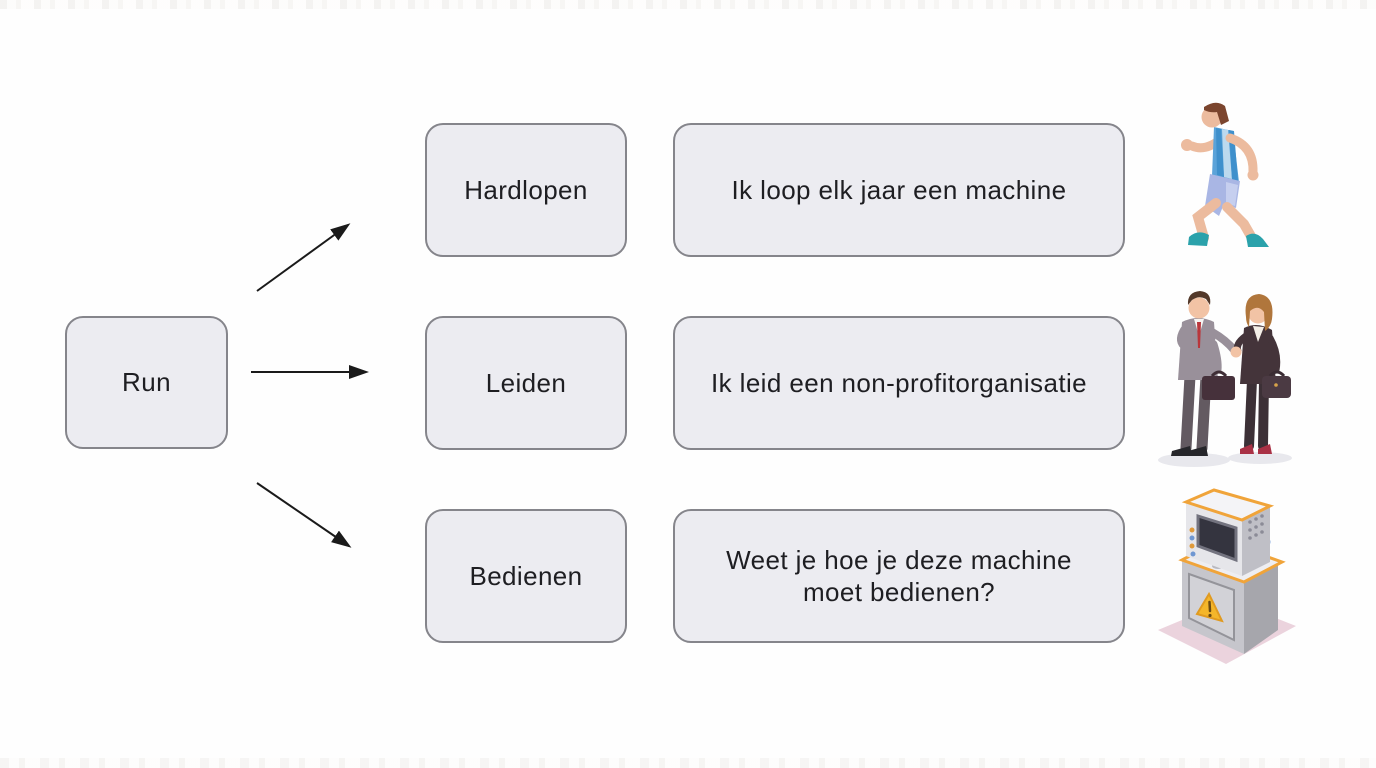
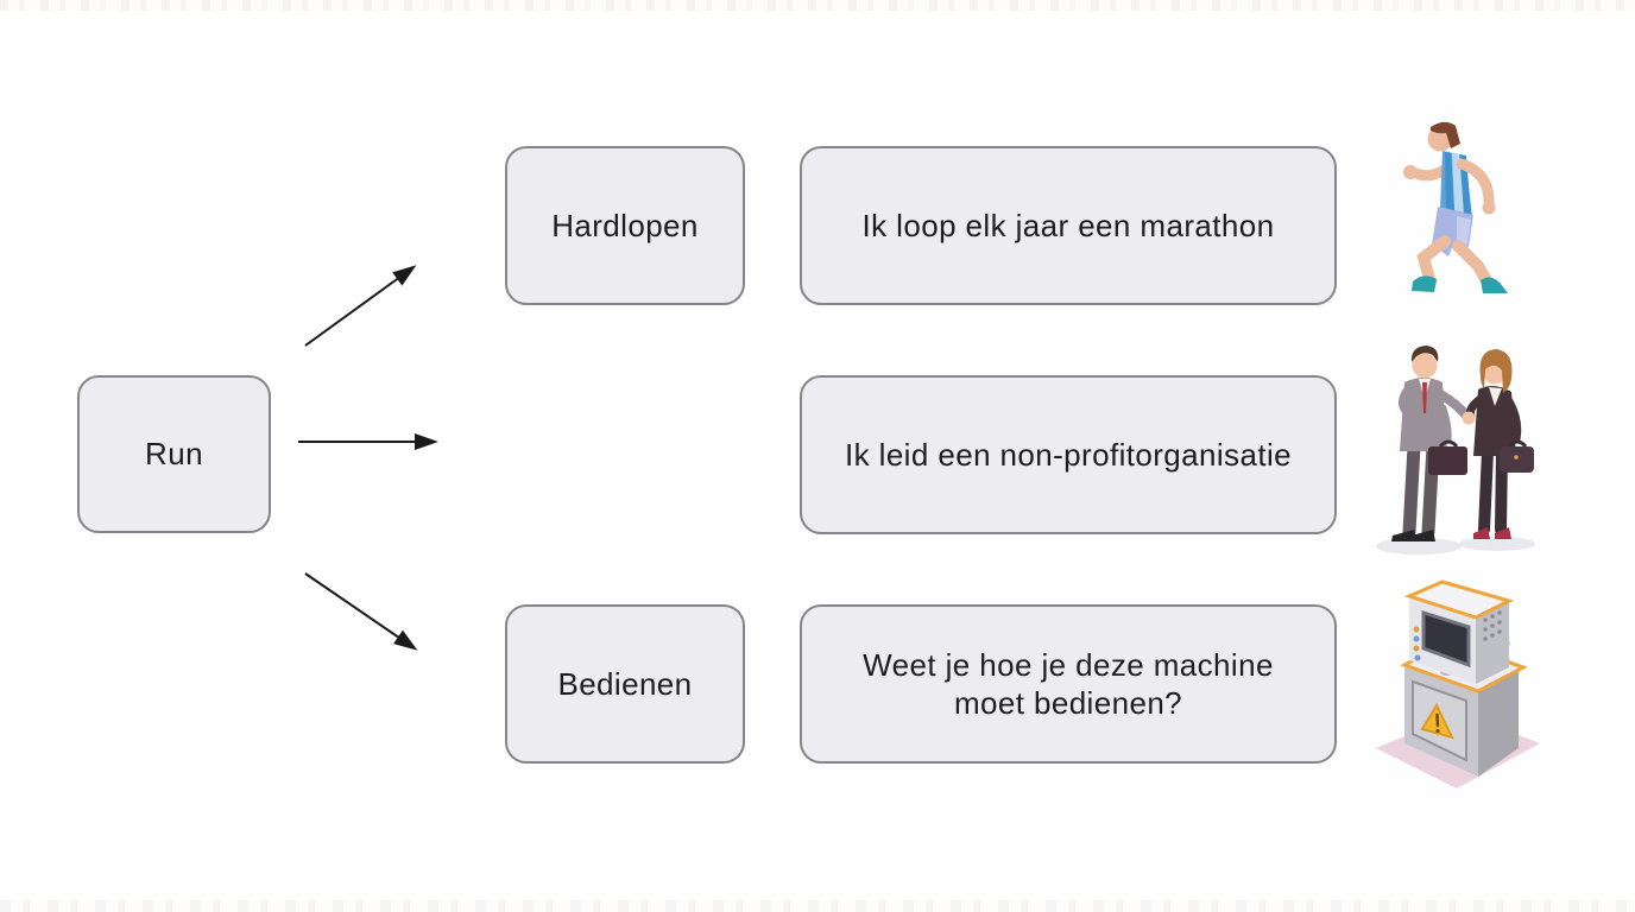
  Run
  Hardlopen
- Ik loop elk jaar een machine
+ Ik loop elk jaar een marathon
- Leiden
  Ik leid een non-profitorganisatie
  Bedienen
  Weet je hoe je deze machine moet bedienen?
